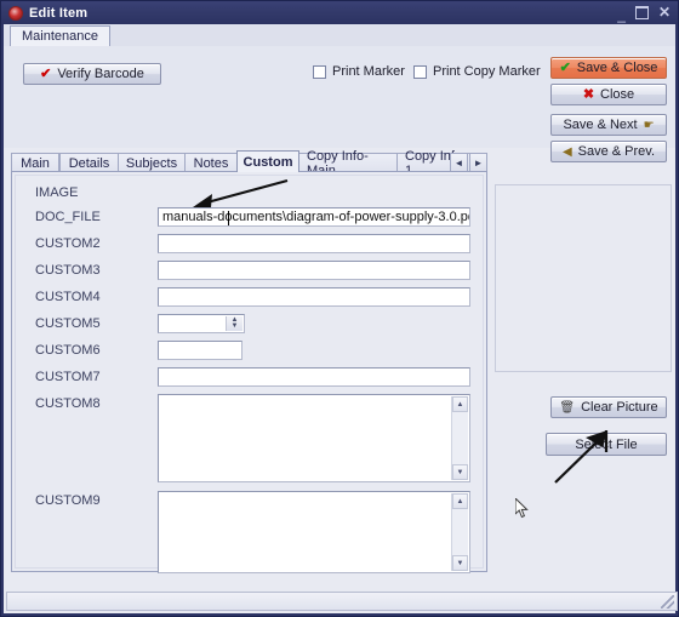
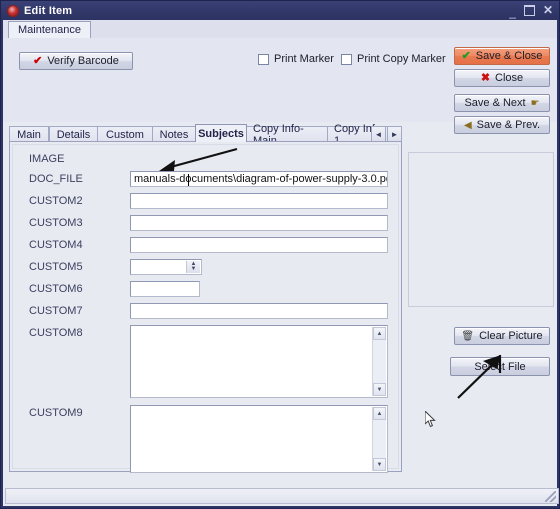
  Edit Item
  _
  ✕
  Maintenance
  ✔
  Verify Barcode
  Print Marker
  Print Copy Marker
  ✔
  Save & Close
  ✖
  Close
  Save & Next
  ☛
  ◀
  Save & Prev.
  Main
  Details
- Subjects
+ Custom
  Notes
- Custom
+ Subjects
  ◄
  ►
  IMAGE
  DOC_FILE
  manuals-dcuments\diagram-of-power-supply-3.0.p
  CUSTOM2
  CUSTOM3
  CUSTOM4
  CUSTOM5
  CUSTOM6
  CUSTOM7
  CUSTOM8
  CUSTOM9
  🗑
  Clear Picture
  Set File
